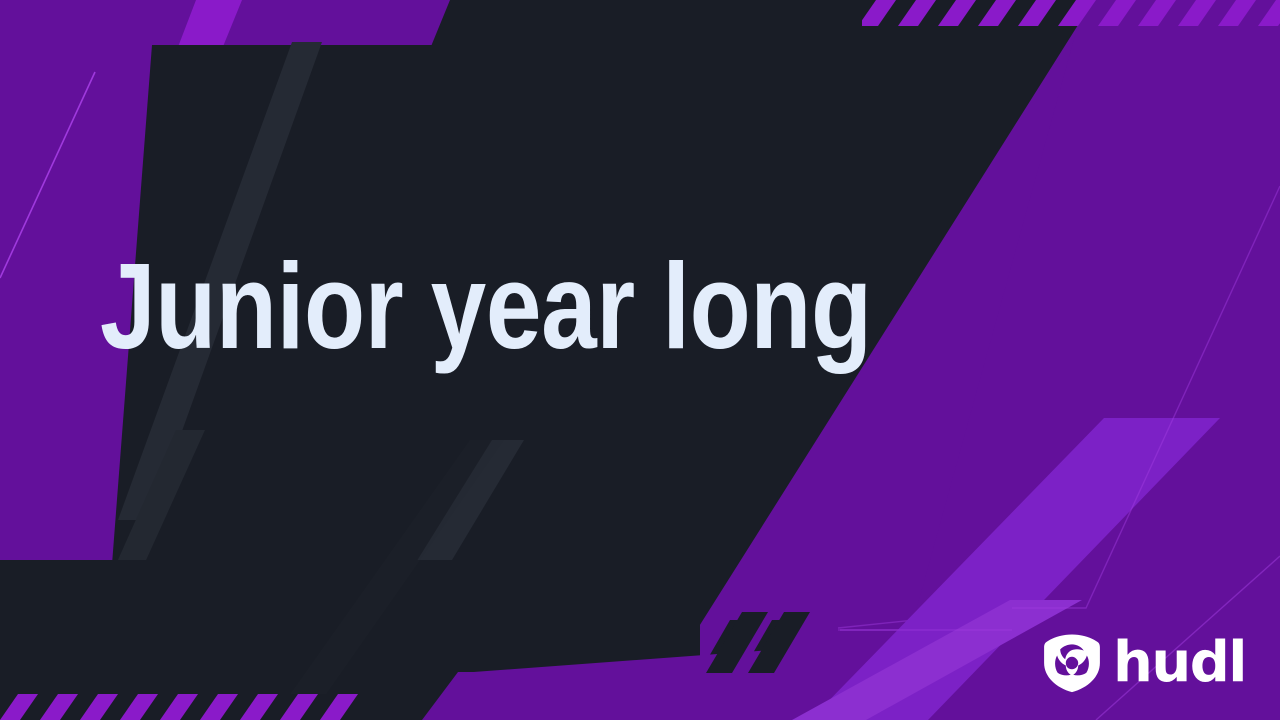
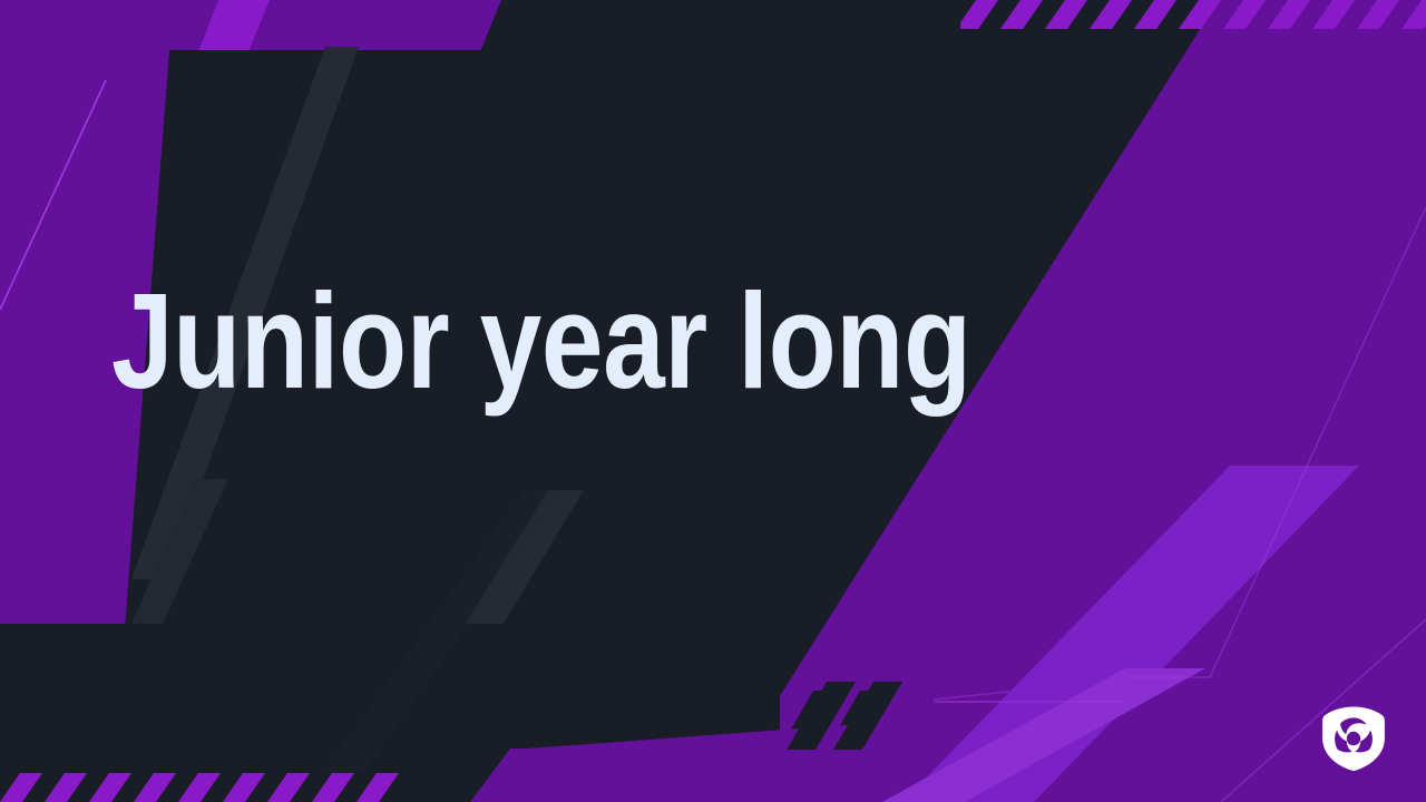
  Junior year long
- hudl
